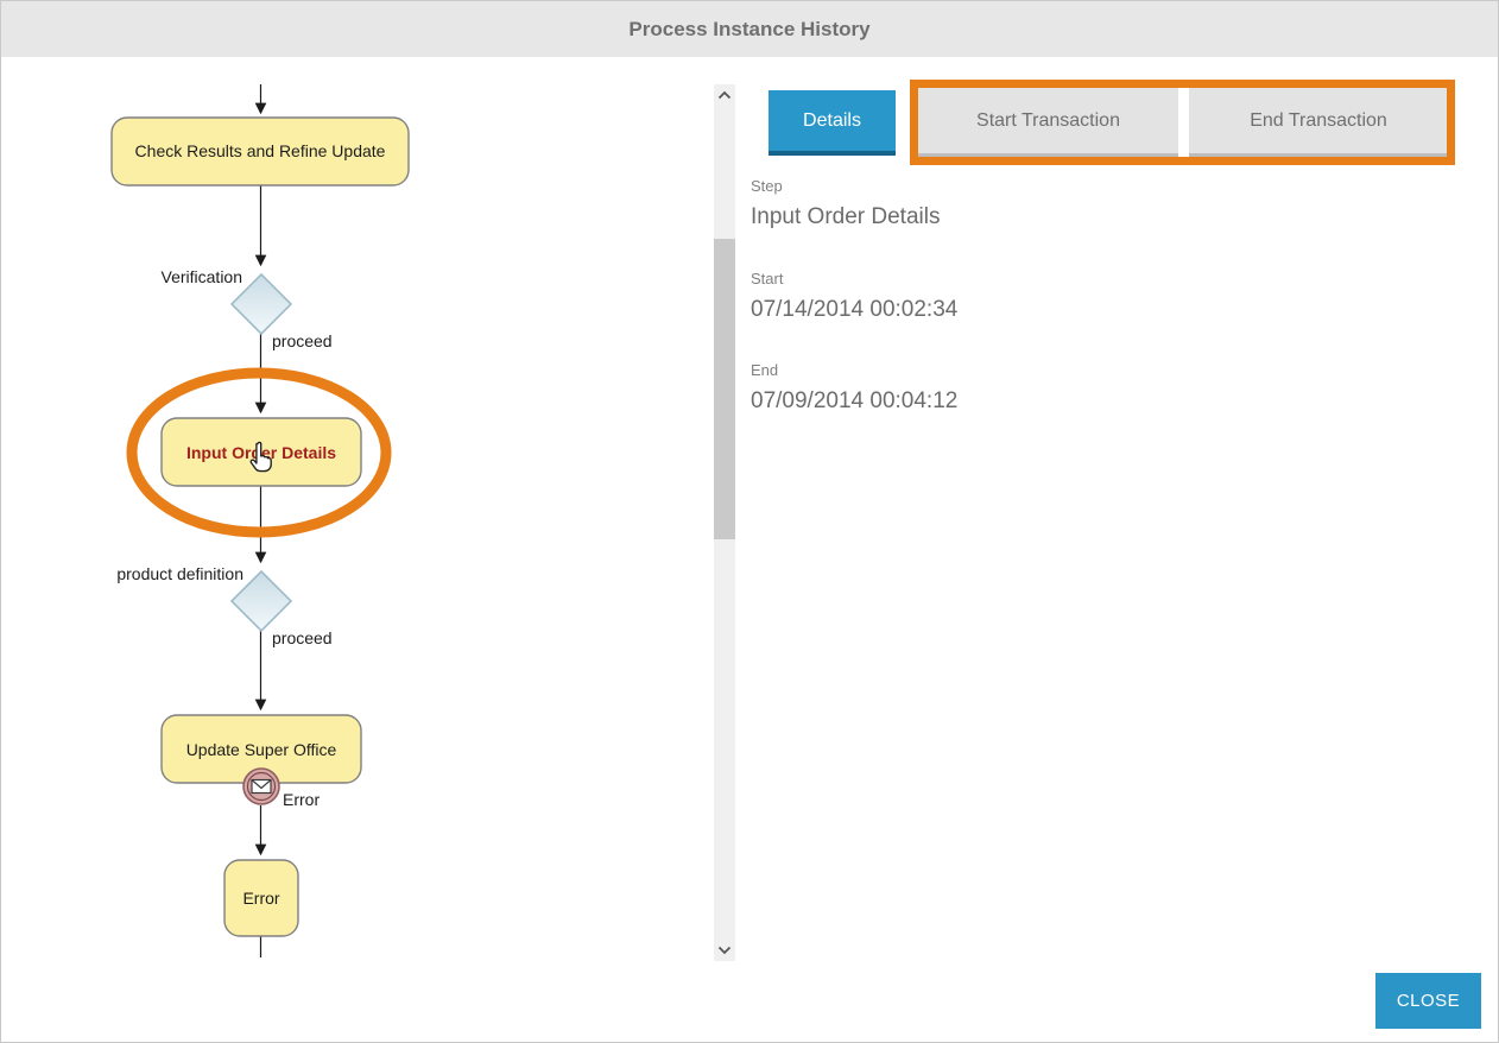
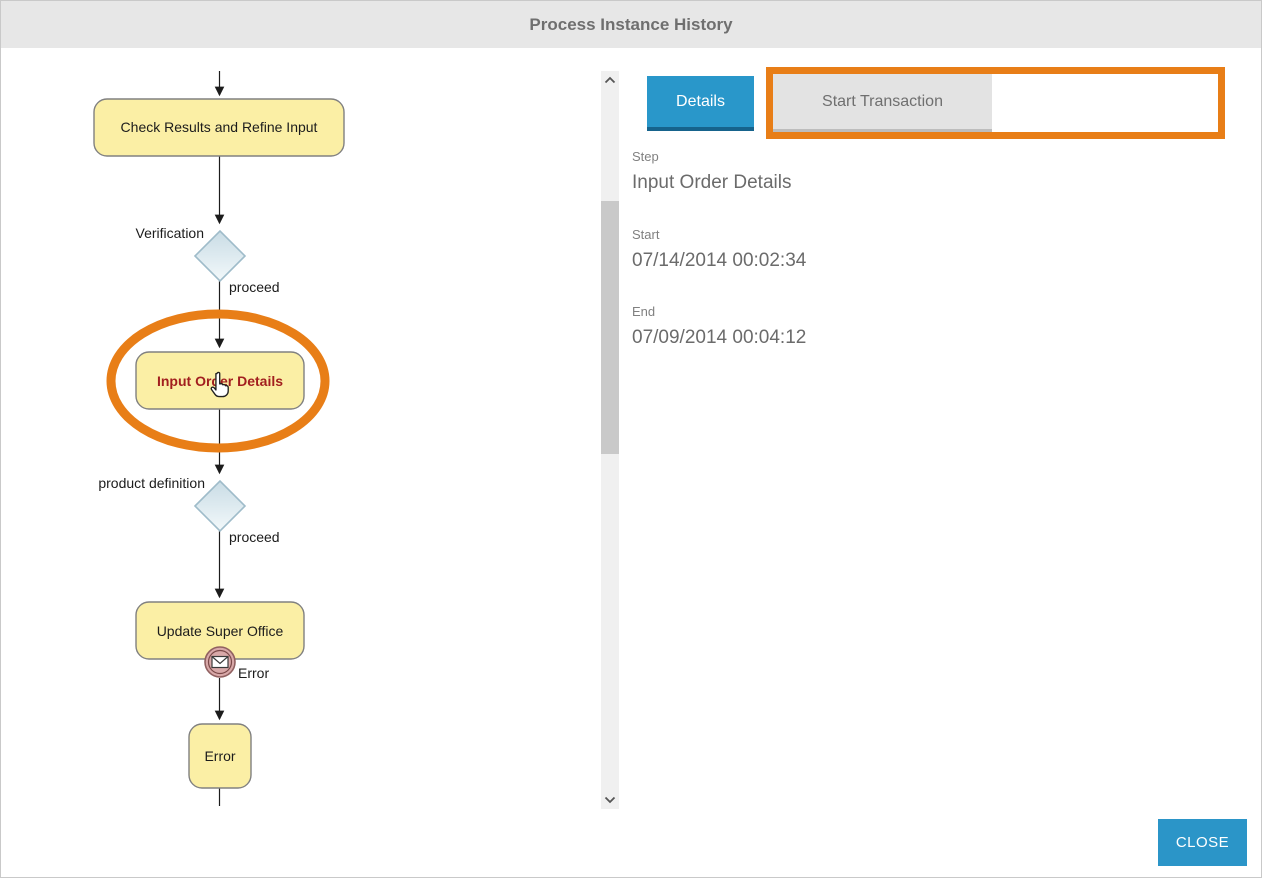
  Process Instance History
- Check Results and Refine Update
+ Check Results and Refine Input
  Verification
  proceed
  Input Orer Details
  product definition
  proceed
  Update Super Office
  Error
  Error
  Details
  Start Transaction
- End Transaction
  Step
  Input Order Details
  Start
  07/14/2014 00:02:34
  End
  07/09/2014 00:04:12
  CLOSE
